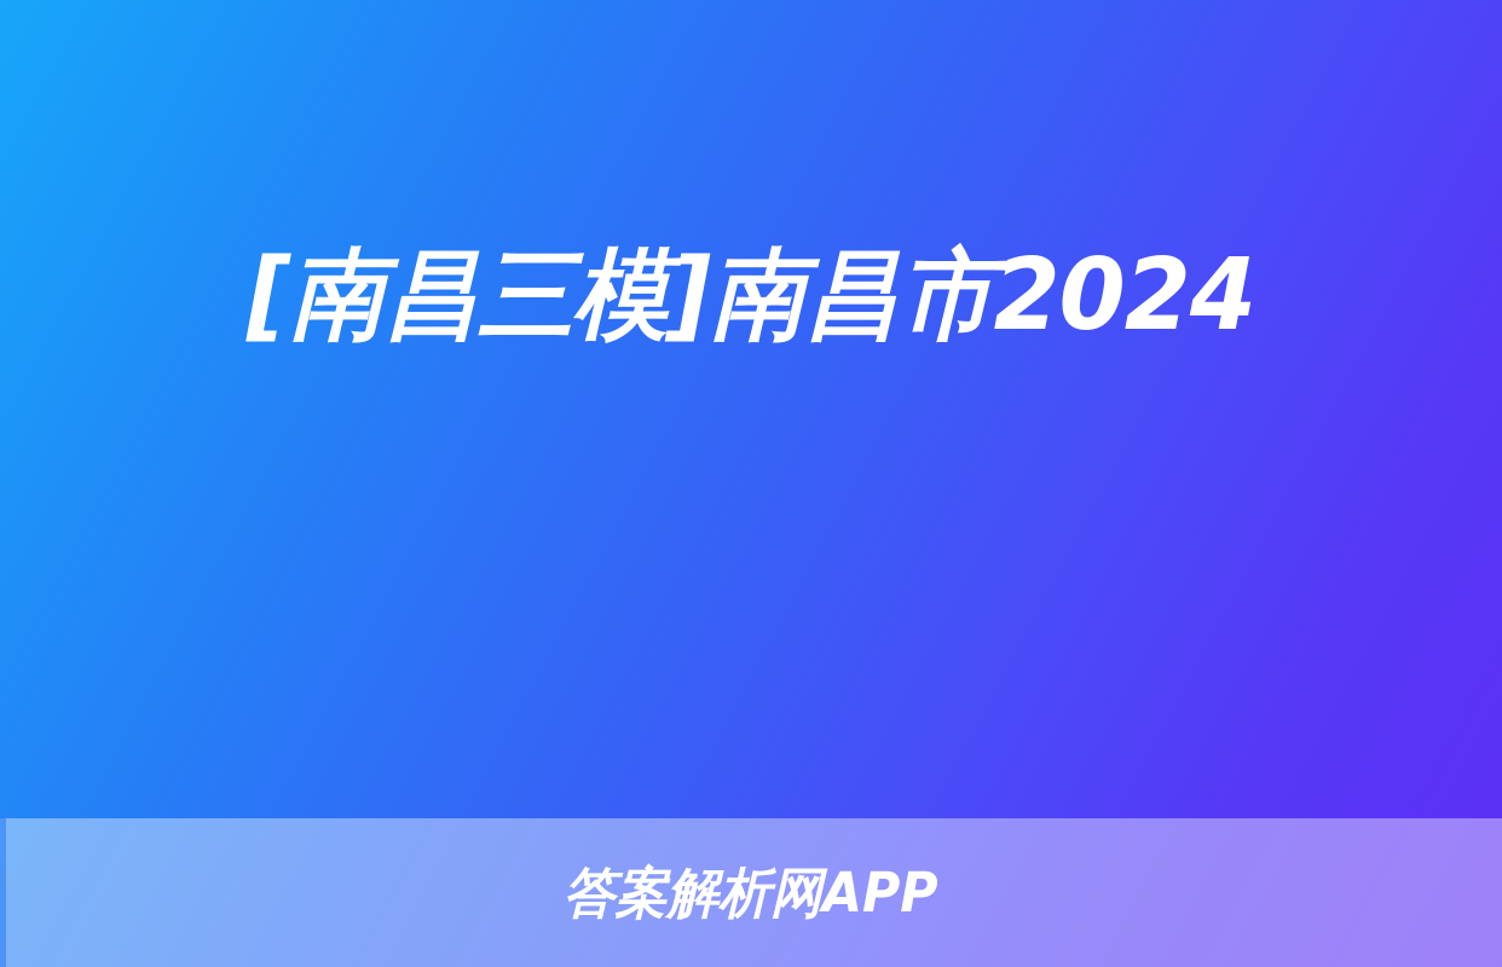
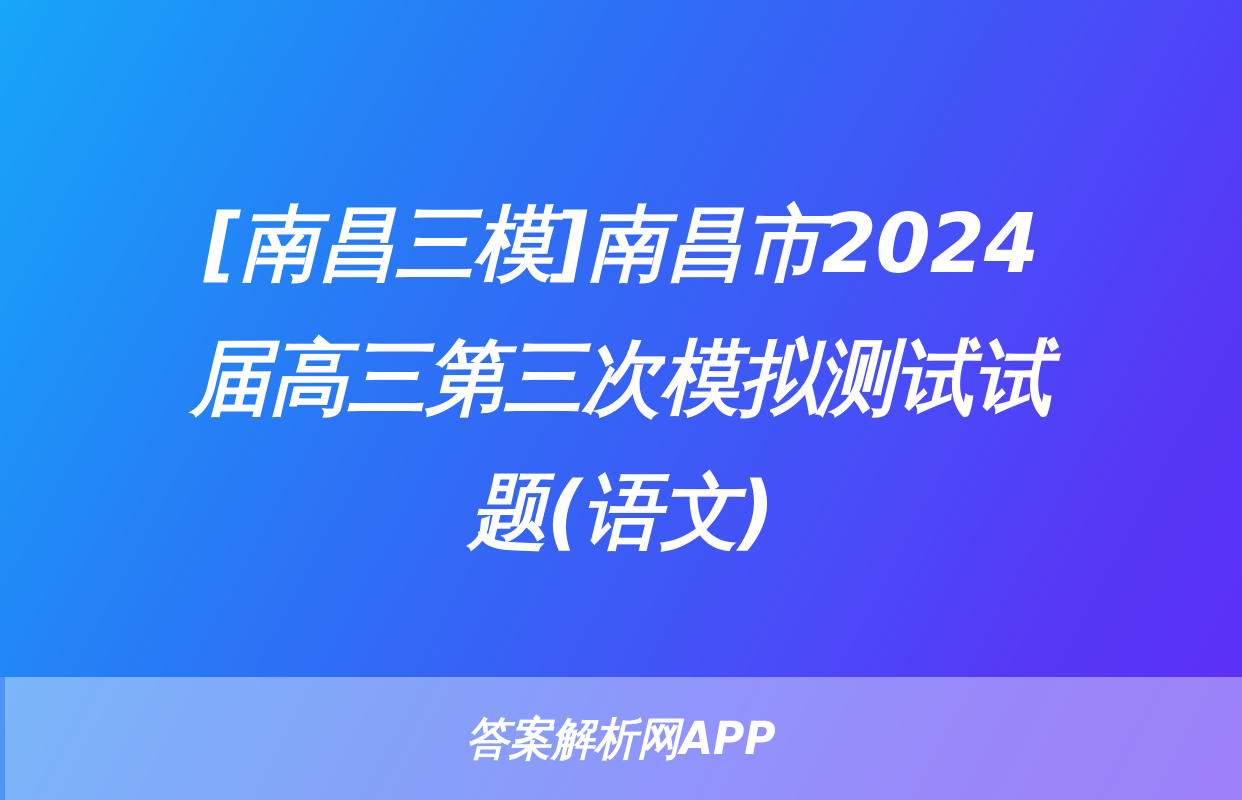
  [南昌三模]南昌市2024
+ 届高三第三次模拟测试试
+ 题(语文)
  答案解析网APP
